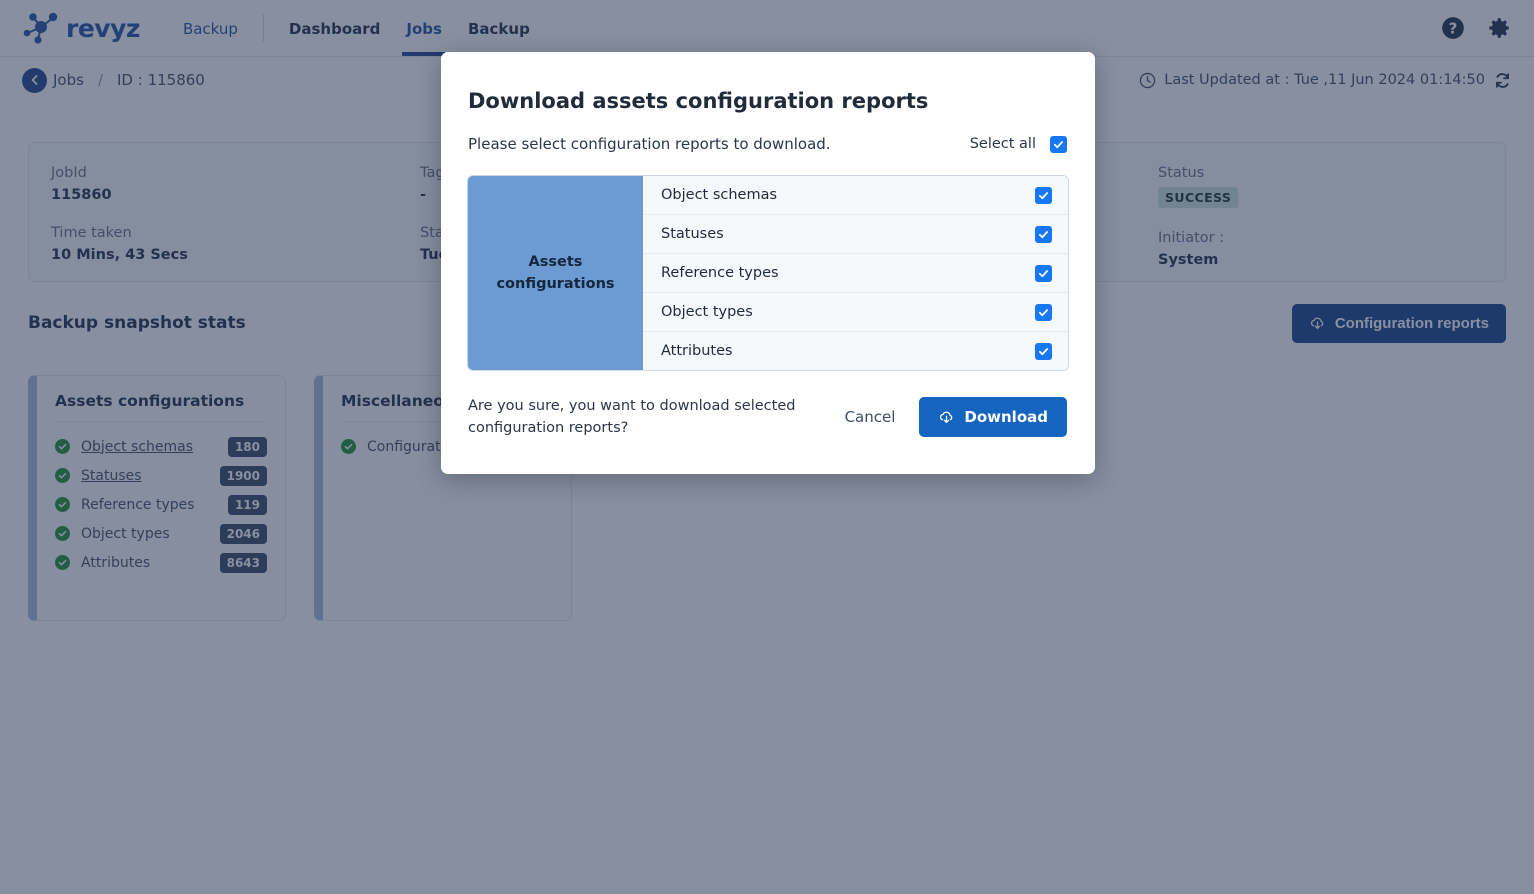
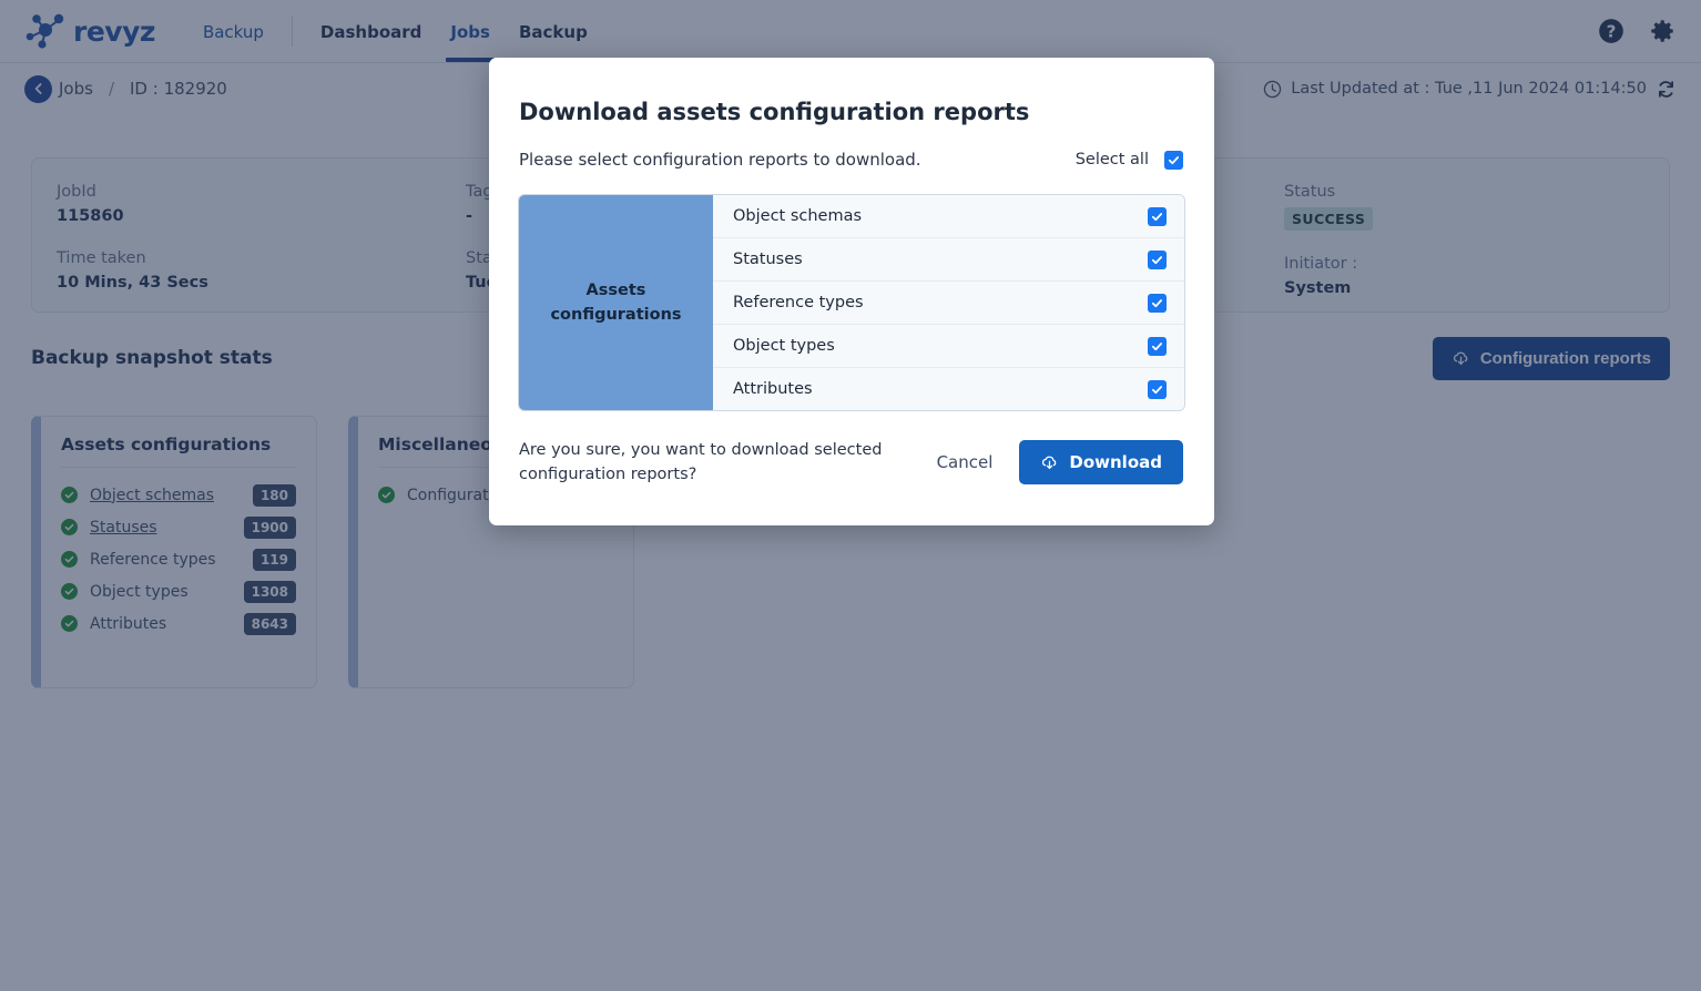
  revyz
  Backup
  Dashboard
  Jobs
  Backup
  ?
  Jobs
  /
- ID : 115860
+ ID : 182920
  Last Updated at : Tue ,11 Jun 2024 01:14:50
  JobId
  115860
  Time taken
  10 Mins, 43 Secs
  Tag
  -
  Sta
  Status
  SUCCESS
  Initiator :
  System
  Backup snapshot stats
  Configuration reports
  Assets configurations
  Object schemas
  180
  Statuses
  1900
  Reference types
  119
  Object types
- 2046
+ 1308
  Attributes
  8643
  Miscellaneo
  Configurat
  Download assets configuration reports
  Please select configuration reports to download.
  Select all
  Assets
  configurations
  Object schemas
  Statuses
  Reference types
  Object types
  Attributes
  Are you sure, you want to download selected configuration reports?
  Cancel
  Download
